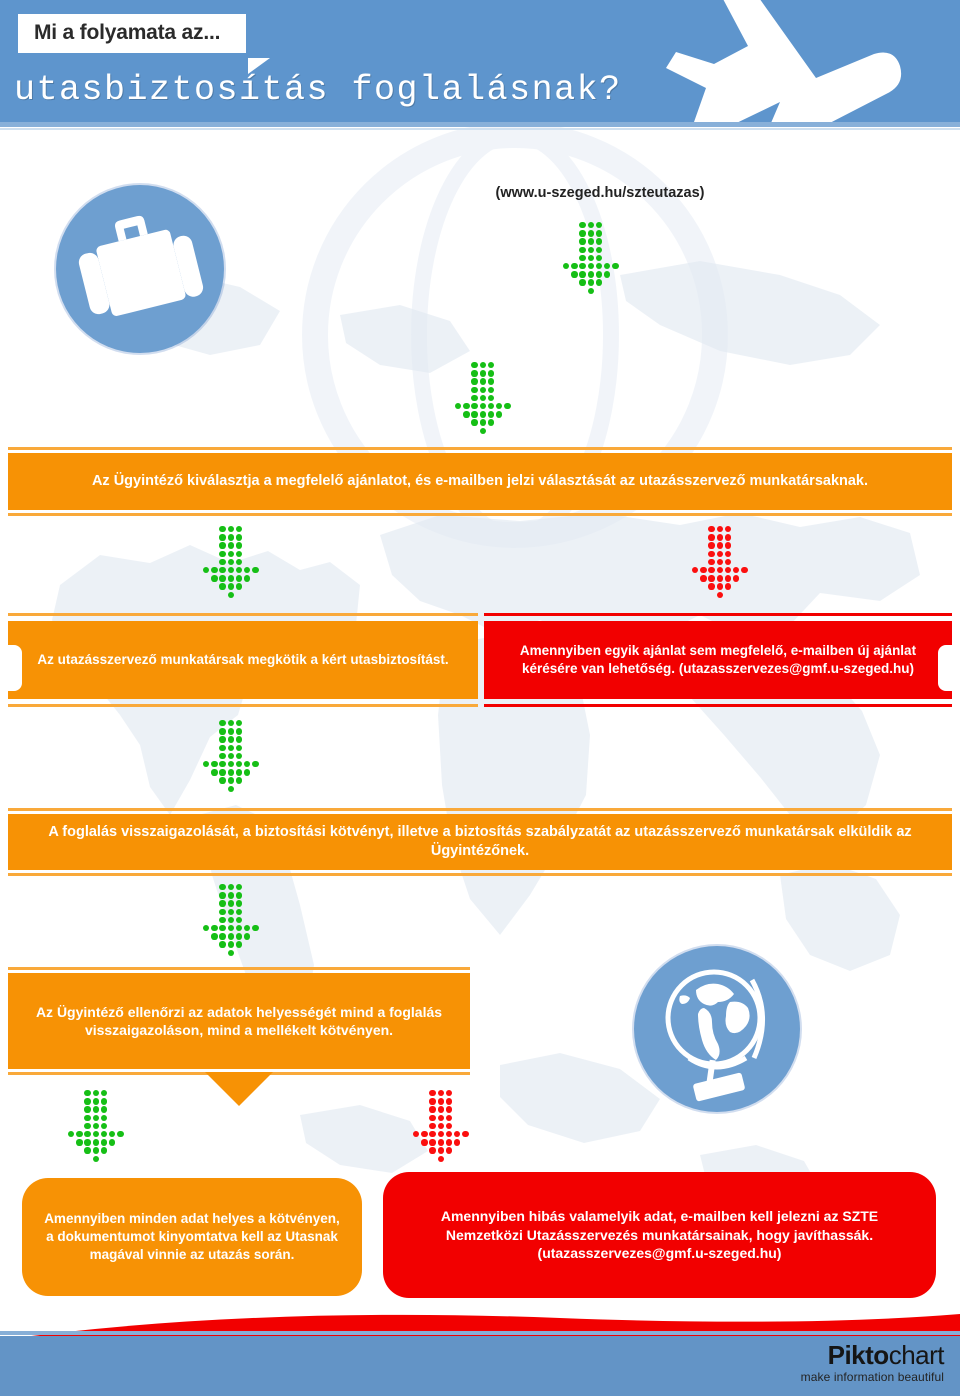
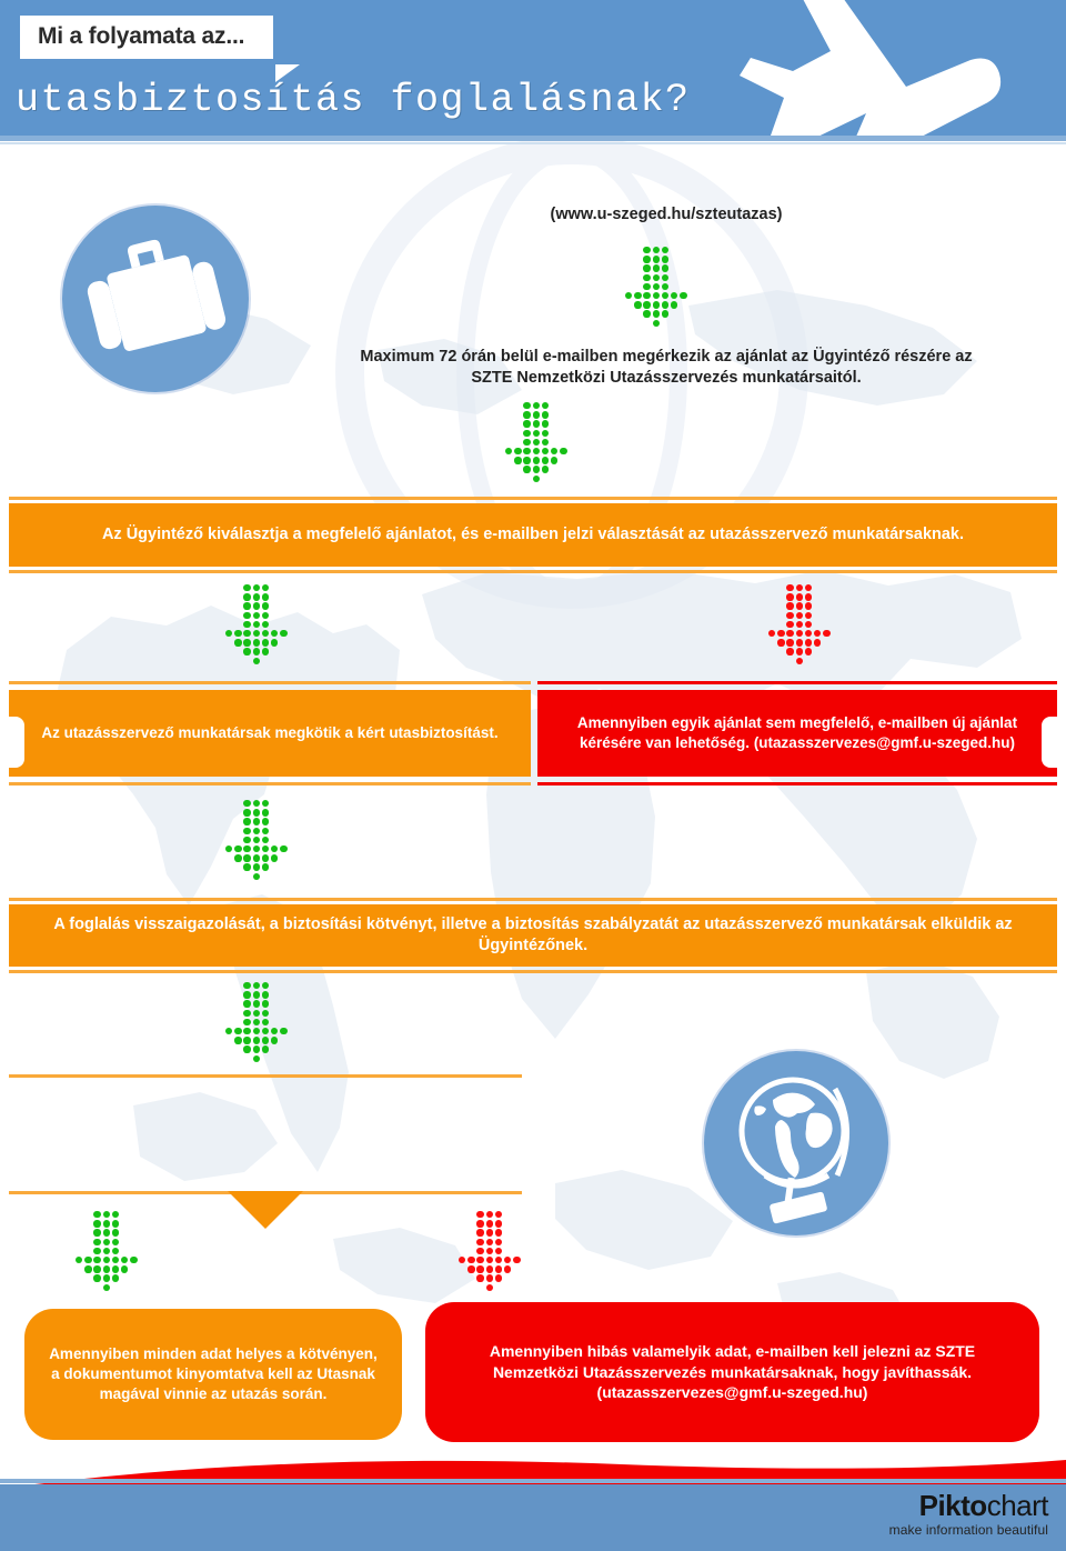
  Mi a folyamata az...
  utasbiztosítás foglalásnak?
  (www.u-szeged.hu/szteutazas)
+ Maximum 72 órán belül e-mailben megérkezik az ajánlat az Ügyintéző részére az
+ SZTE Nemzetközi Utazásszervezés munkatársaitól.
  Az Ügyintéző kiválasztja a megfelelő ajánlatot, és e-mailben jelzi választását az utazásszervező munkatársaknak.
  Az utazásszervező munkatársak megkötik a kért utasbiztosítást.
  Amennyiben egyik ajánlat sem megfelelő, e-mailben új ajánlat kérésére van lehetőség. (utazasszervezes@gmf.u-szeged.hu)
  A foglalás visszaigazolását, a biztosítási kötvényt, illetve a biztosítás szabályzatát az utazásszervező munkatársak elküldik az Ügyintézőnek.
- Az Ügyintéző ellenőrzi az adatok helyességét mind a foglalás visszaigazoláson, mind a mellékelt kötvényen.
  Amennyiben minden adat helyes a kötvényen, a dokumentumot kinyomtatva kell az Utasnak magával vinnie az utazás során.
- Amennyiben hibás valamelyik adat, e-mailben kell jelezni az SZTE Nemzetközi Utazásszervezés munkatársainak, hogy javíthassák. (utazasszervezes@gmf.u-szeged.hu)
+ Amennyiben hibás valamelyik adat, e-mailben kell jelezni az SZTE Nemzetközi Utazásszervezés munkatársaknak, hogy javíthassák. (utazasszervezes@gmf.u-szeged.hu)
  Piktochart
  make information beautiful
